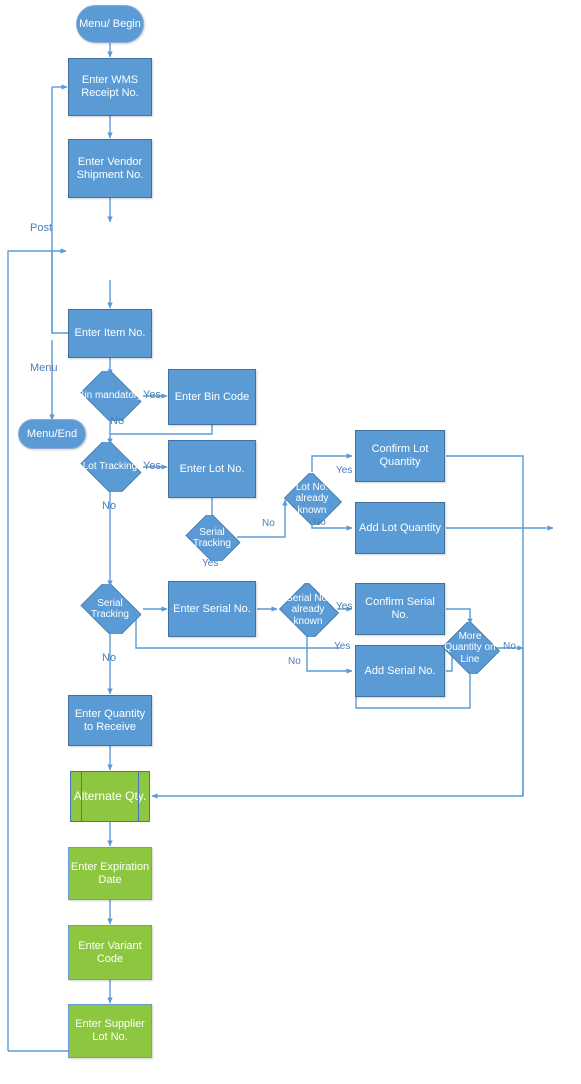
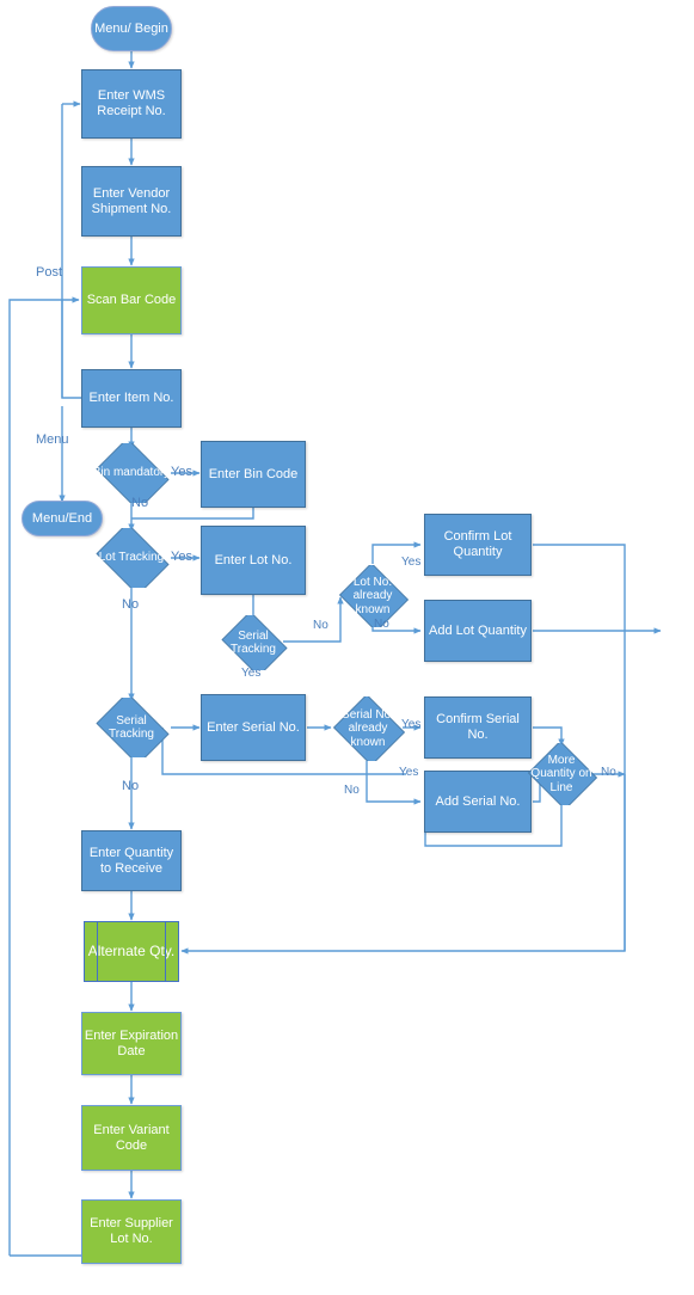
  Menu/ Begin
  Enter WMS Receipt No.
  Enter Vendor Shipment No.
+ Scan Bar Code
  Enter Item No.
  Bin mandatory
  Enter Bin Code
  Menu/End
  Lot Tracking
  Enter Lot No.
  Lot No. already known
  Confirm Lot Quantity
  Add Lot Quantity
  Serial Tracking
  Serial Tracking
  Enter Serial No.
  Serial No. already known
  Confirm Serial No.
  Add Serial No.
  More Quantity on Line
  Enter Quantity to Receive
  Alternate Qty.
  Enter Expiration Date
  Enter Variant Code
  Enter Supplier Lot No.
  Post
  Menu
  Yes
  No
  Yes
  No
  Yes
  No
  No
  Yes
  No
  Yes
  No
  Yes
  No
